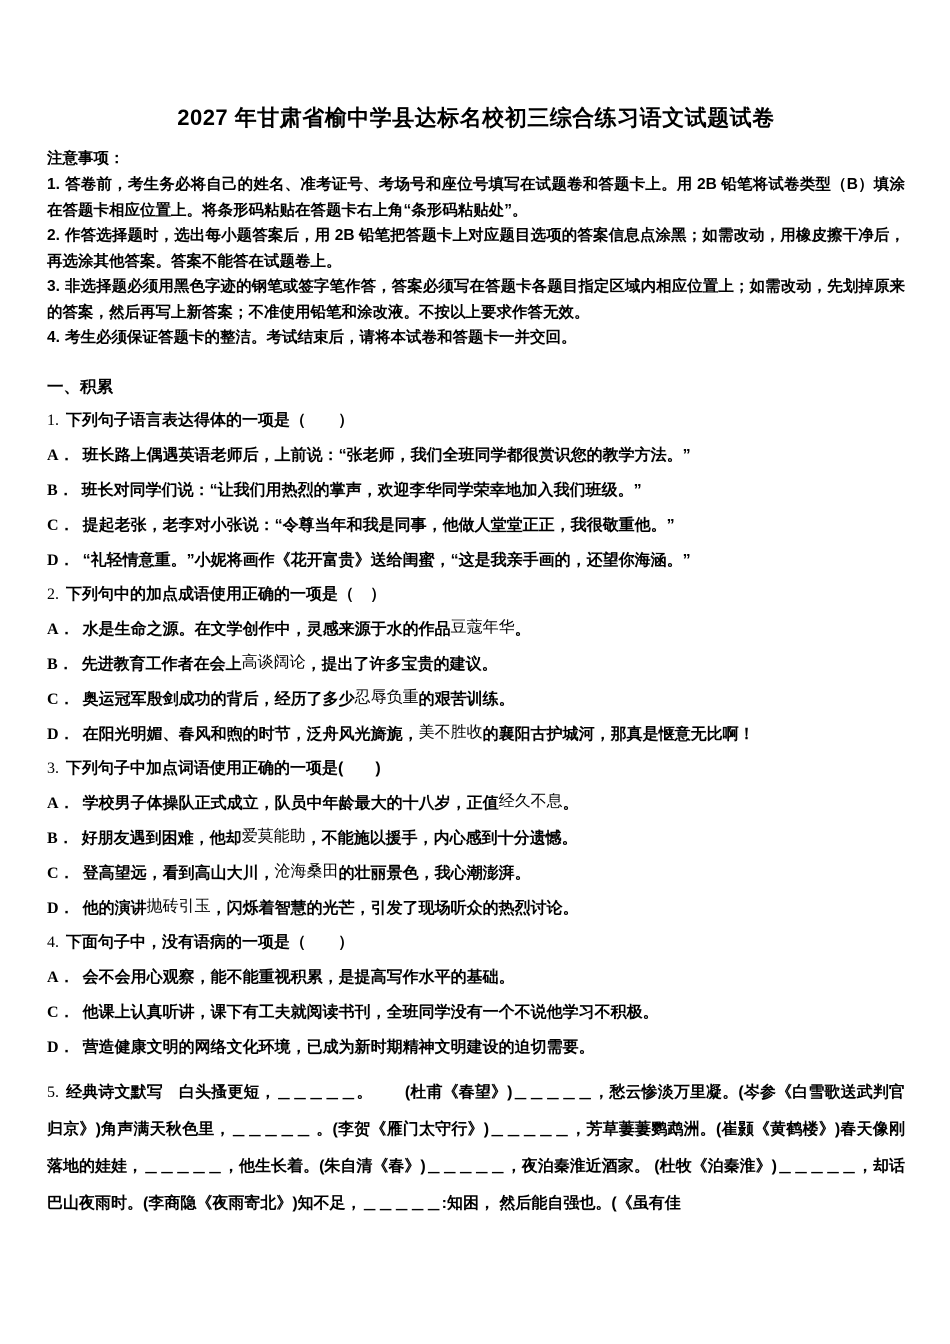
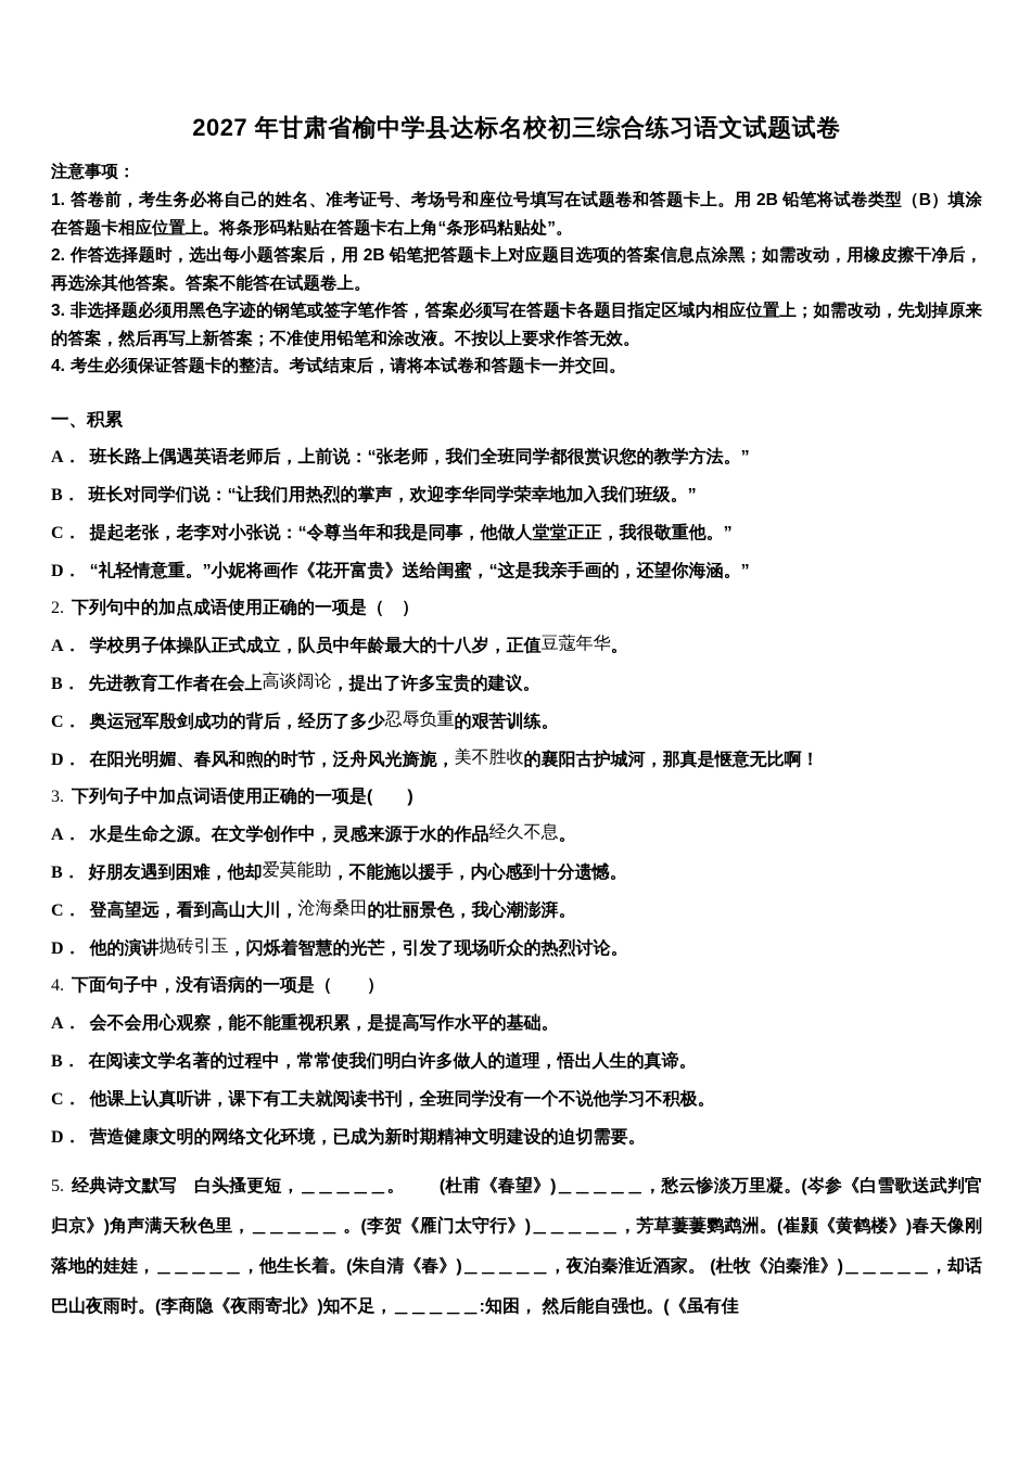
  2027 年甘肃省榆中学县达标名校初三综合练习语文试题试卷
  注意事项：
  1. 答卷前，考生务必将自己的姓名、准考证号、考场号和座位号填写在试题卷和答题卡上。用 2B 铅笔将试卷类型（B）填涂在答题卡相应位置上。将条形码粘贴在答题卡右上角“条形码粘贴处”。
  2. 作答选择题时，选出每小题答案后，用 2B 铅笔把答题卡上对应题目选项的答案信息点涂黑；如需改动，用橡皮擦干净后，再选涂其他答案。答案不能答在试题卷上。
  3. 非选择题必须用黑色字迹的钢笔或签字笔作答，答案必须写在答题卡各题目指定区域内相应位置上；如需改动，先划掉原来的答案，然后再写上新答案；不准使用铅笔和涂改液。不按以上要求作答无效。
  4. 考生必须保证答题卡的整洁。考试结束后，请将本试卷和答题卡一并交回。
  一、积累
- 1. 下列句子语言表达得体的一项是（ ）
  A． 班长路上偶遇英语老师后，上前说：“张老师，我们全班同学都很赏识您的教学方法。”
  B． 班长对同学们说：“让我们用热烈的掌声，欢迎李华同学荣幸地加入我们班级。”
  C． 提起老张，老李对小张说：“令尊当年和我是同事，他做人堂堂正正，我很敬重他。”
  D． “礼轻情意重。”小妮将画作《花开富贵》送给闺蜜，“这是我亲手画的，还望你海涵。”
  2. 下列句中的加点成语使用正确的一项是（ ）
- A． 水是生命之源。在文学创作中，灵感来源于水的作品豆蔻年华。
+ A． 学校男子体操队正式成立，队员中年龄最大的十八岁，正值豆蔻年华。
  B． 先进教育工作者在会上高谈阔论，提出了许多宝贵的建议。
  C． 奥运冠军殷剑成功的背后，经历了多少忍辱负重的艰苦训练。
  D． 在阳光明媚、春风和煦的时节，泛舟风光旖旎，美不胜收的襄阳古护城河，那真是惬意无比啊！
  3. 下列句子中加点词语使用正确的一项是( )
- A． 学校男子体操队正式成立，队员中年龄最大的十八岁，正值经久不息。
+ A． 水是生命之源。在文学创作中，灵感来源于水的作品经久不息。
  B． 好朋友遇到困难，他却爱莫能助，不能施以援手，内心感到十分遗憾。
  C． 登高望远，看到高山大川，沧海桑田的壮丽景色，我心潮澎湃。
  D． 他的演讲抛砖引玉，闪烁着智慧的光芒，引发了现场听众的热烈讨论。
  4. 下面句子中，没有语病的一项是（ ）
  A． 会不会用心观察，能不能重视积累，是提高写作水平的基础。
+ B． 在阅读文学名著的过程中，常常使我们明白许多做人的道理，悟出人生的真谛。
  C． 他课上认真听讲，课下有工夫就阅读书刊，全班同学没有一个不说他学习不积极。
  D． 营造健康文明的网络文化环境，已成为新时期精神文明建设的迫切需要。
  5. 经典诗文默写 白头搔更短，＿＿＿＿＿。 (杜甫《春望》)＿＿＿＿＿，愁云惨淡万里凝。(岑参《白雪歌送武判官归京》)角声满天秋色里，＿＿＿＿＿ 。(李贺《雁门太守行》)＿＿＿＿＿，芳草萋萋鹦鹉洲。(崔颢《黄鹤楼》)春天像刚落地的娃娃，＿＿＿＿＿，他生长着。(朱自清《春》)＿＿＿＿＿，夜泊秦淮近酒家。 (杜牧《泊秦淮》)＿＿＿＿＿，却话巴山夜雨时。(李商隐《夜雨寄北》)知不足，＿＿＿＿＿:知困， 然后能自强也。(《虽有佳
